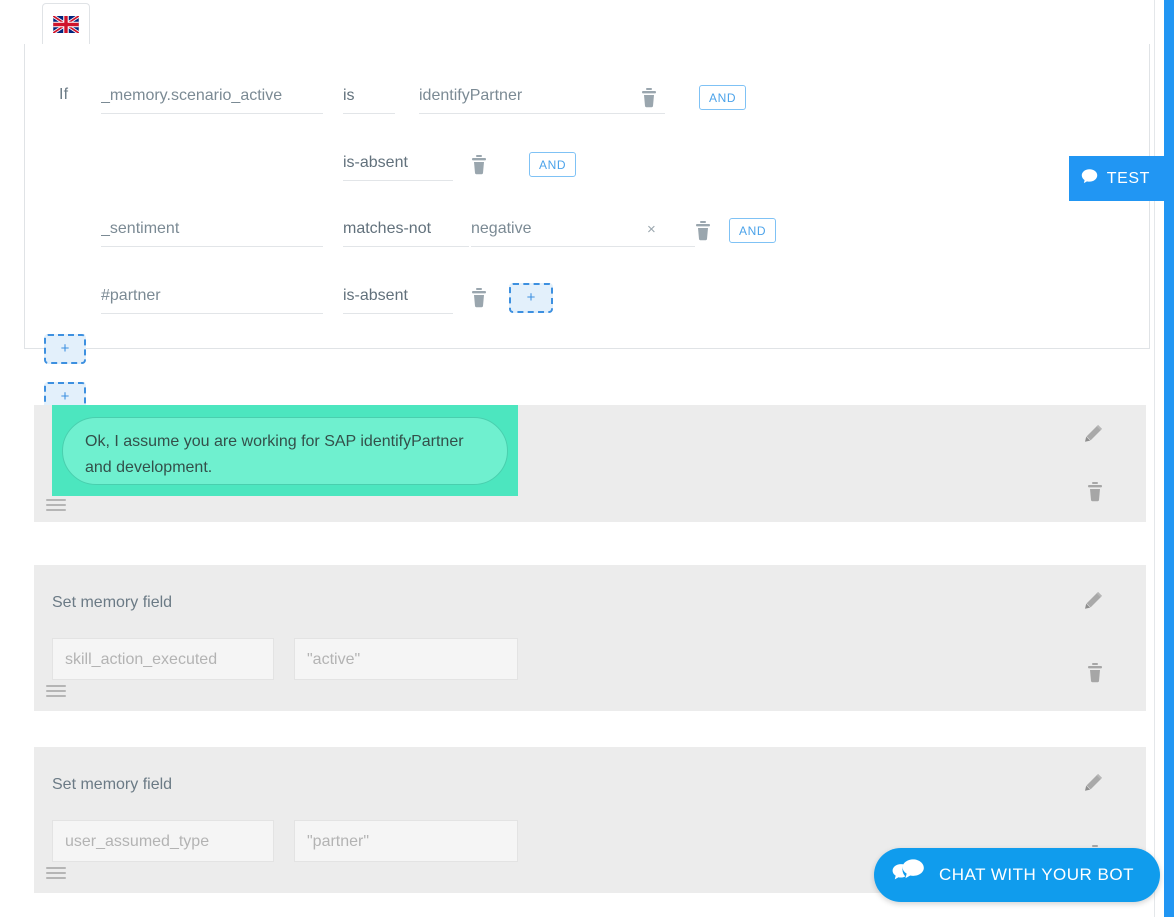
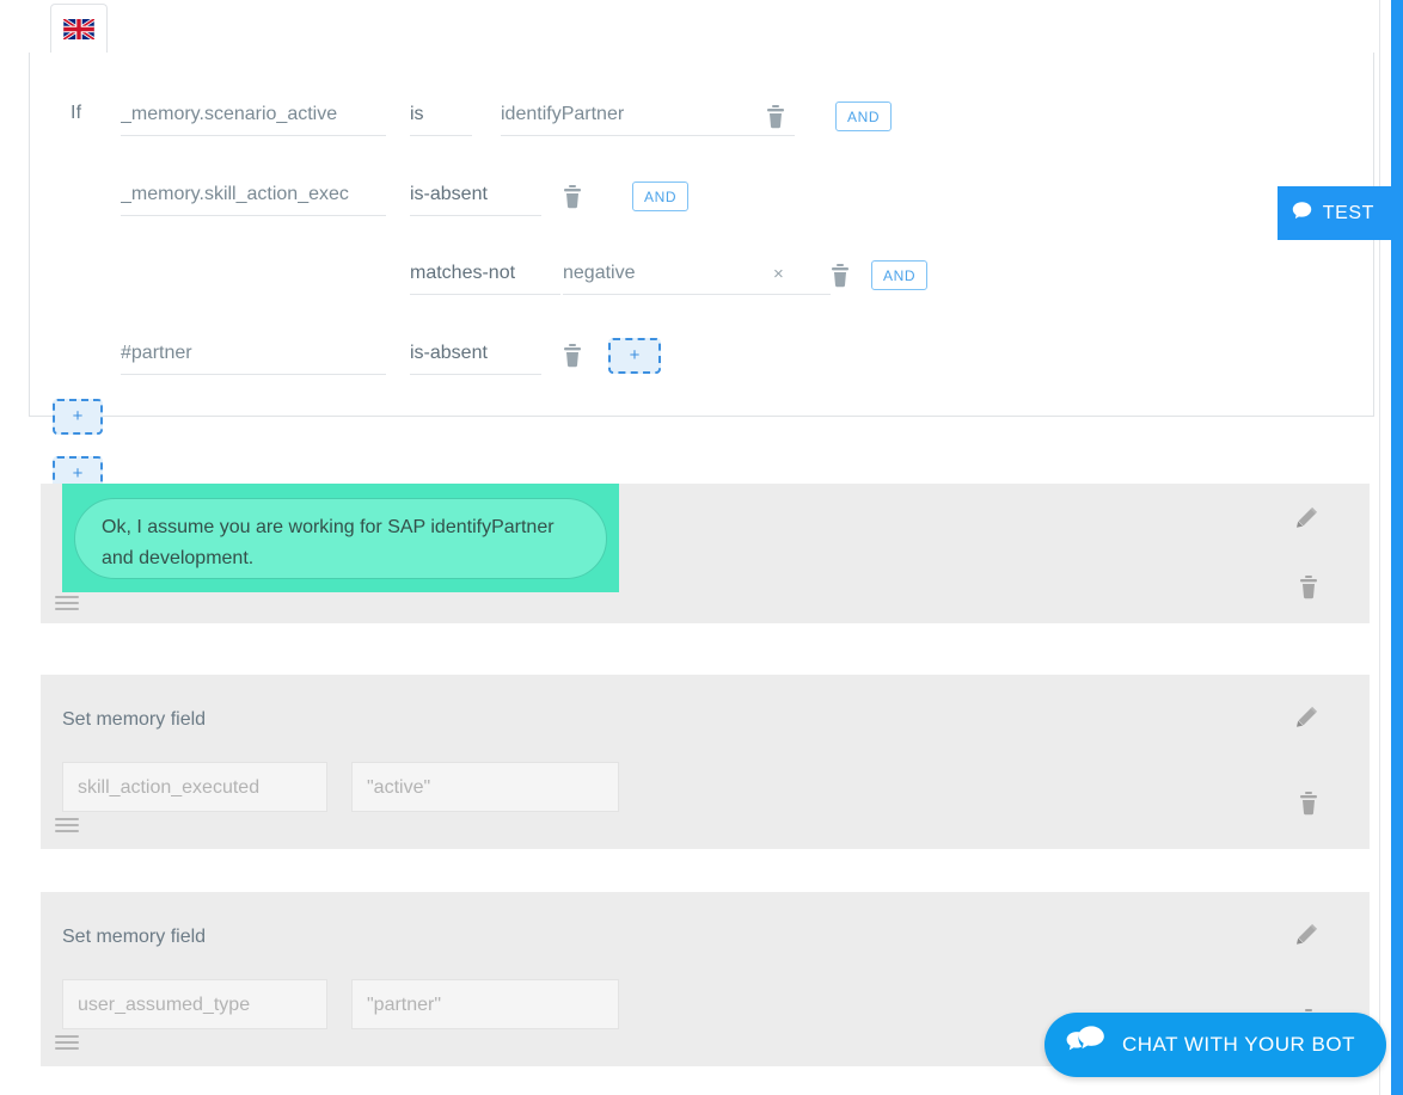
  If
  _memory.scenario_active
  is
  identifyPartner
  AND
+ _memory.skill_action_exec
  is-absent
  AND
- _sentiment
  matches-not
  negative
  ×
  AND
  #partner
  is-absent
  +
  +
  +
  Ok, I assume you are working for SAP identifyPartner and development.
  Set memory field
  skill_action_executed
  "active"
  Set memory field
  user_assumed_type
  "partner"
  TEST
  CHAT WITH YOUR BOT
